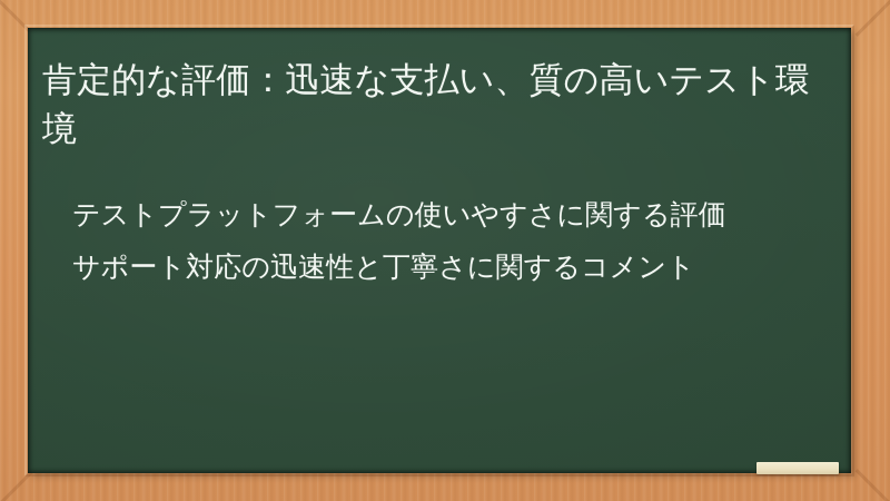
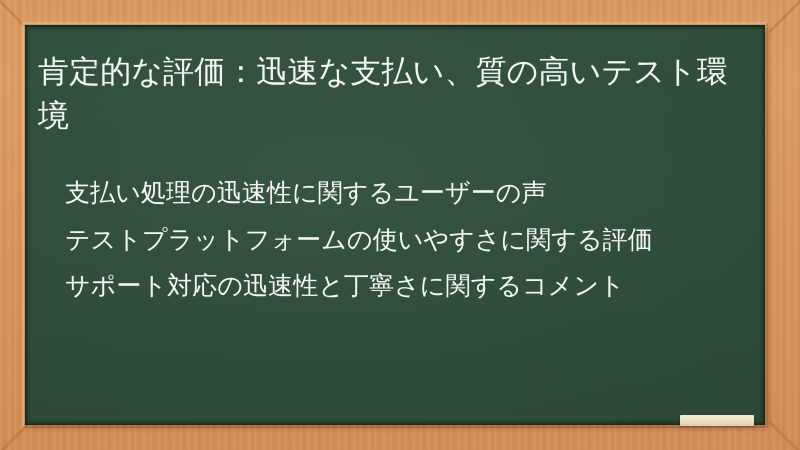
  肯定的な評価：迅速な支払い、質の高いテスト環境
+ 支払い処理の迅速性に関するユーザーの声
  テストプラットフォームの使いやすさに関する評価
  サポート対応の迅速性と丁寧さに関するコメント
